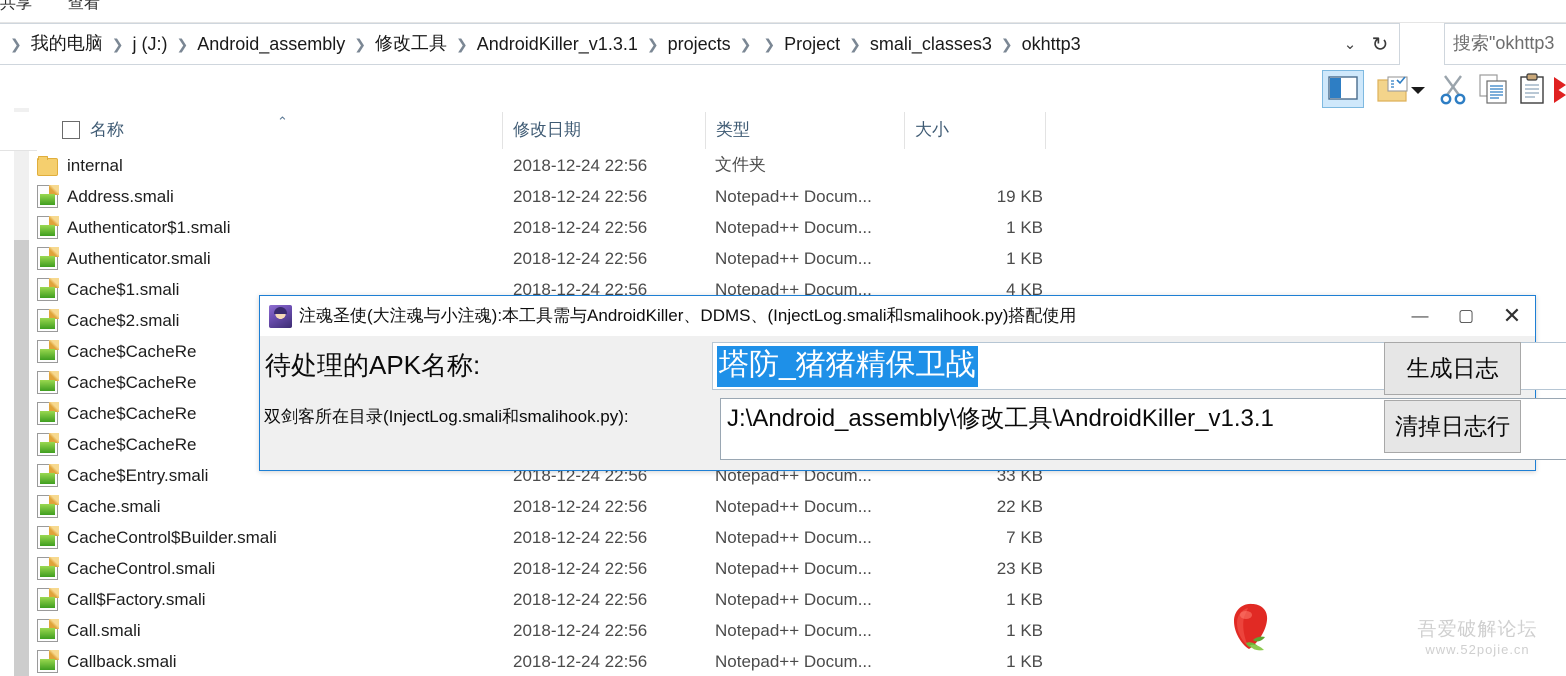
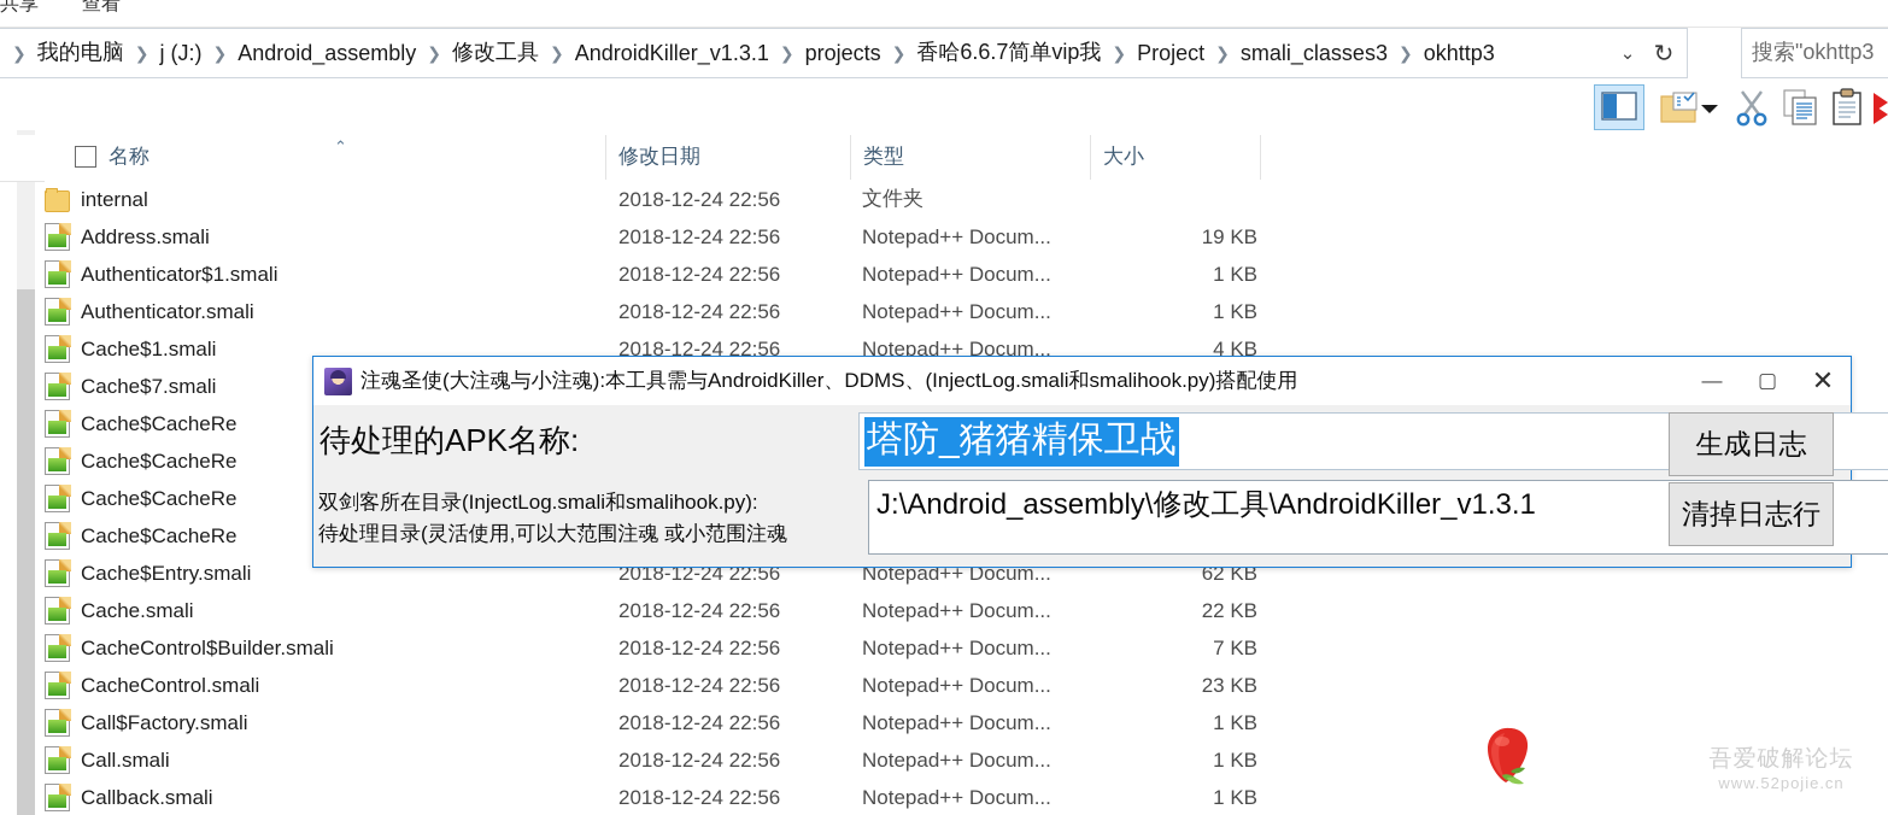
  共享
  查看
  ❯
  我的电脑
  ❯
  j (J:)
  ❯
  Android_assembly
  ❯
  修改工具
  ❯
  AndroidKiller_v1.3.1
  ❯
  projects
  ❯
+ 香哈6.6.7简单vip我
  ❯
  Project
  ❯
  smali_classes3
  ❯
  okhttp3
  ⌄
  ↻
  搜索"okhttp3
  名称
  修改日期
  类型
  大小
  ⌃
  internal
  2018-12-24 22:56
  文件夹
  Address.smali
  2018-12-24 22:56
  Notepad++ Docum...
  19 KB
  Authenticator$1.smali
  2018-12-24 22:56
  Notepad++ Docum...
  1 KB
  Authenticator.smali
  2018-12-24 22:56
  Notepad++ Docum...
  1 KB
  Cache$1.smali
  2018-12-24 22:56
  Notepad++ Docum...
  4 KB
- Cache$2.smali
+ Cache$7.smali
  Cache$CacheRe
  Cache$CacheRe
  Cache$CacheRe
  Cache$CacheRe
  Cache$Entry.smali
  2018-12-24 22:56
  Notepad++ Docum...
- 33 KB
+ 62 KB
  Cache.smali
  2018-12-24 22:56
  Notepad++ Docum...
  22 KB
  CacheControl$Builder.smali
  2018-12-24 22:56
  Notepad++ Docum...
  7 KB
  CacheControl.smali
  2018-12-24 22:56
  Notepad++ Docum...
  23 KB
  Call$Factory.smali
  2018-12-24 22:56
  Notepad++ Docum...
  1 KB
  Call.smali
  2018-12-24 22:56
  Notepad++ Docum...
  1 KB
  Callback.smali
  2018-12-24 22:56
  Notepad++ Docum...
  1 KB
  注魂圣使(大注魂与小注魂):本工具需与AndroidKiller、DDMS、(InjectLog.smali和smalihook.py)搭配使用
  —
  ▢
  ✕
  待处理的APK名称:
  塔防_猪猪精保卫战
  双剑客所在目录(InjectLog.smali和smalihook.py):
+ 待处理目录(灵活使用,可以大范围注魂 或小范围注魂
  J:\Android_assembly\修改工具\AndroidKiller_v1.3.1
  生成日志
  清掉日志行
  吾爱破解论坛
  www.52pojie.cn
